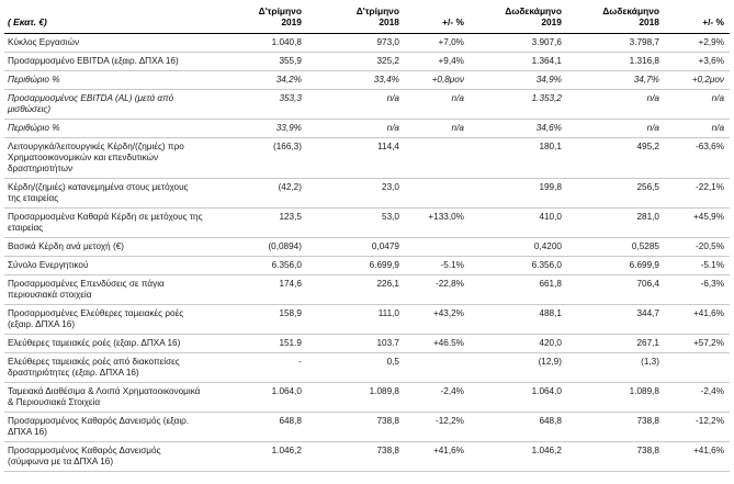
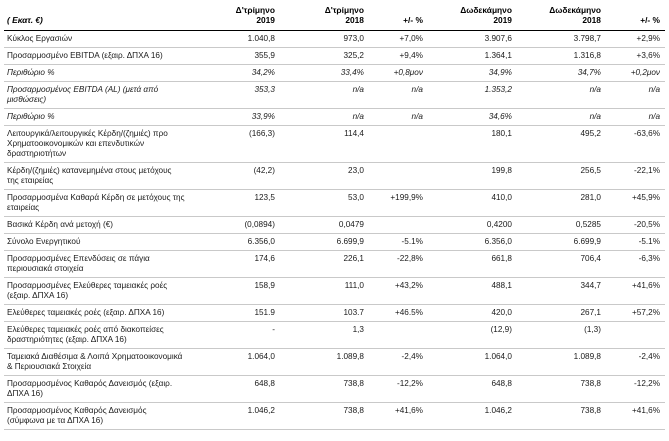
  ( Εκατ. €)	Δ'τρίμηνο 2019	Δ'τρίμηνο 2018	+/- %	Δωδεκάμηνο 2019	Δωδεκάμηνο 2018	+/- %
  Κύκλος Εργασιών	1.040,8	973,0	+7,0%	3.907,6	3.798,7	+2,9%
  Προσαρμοσμένο EBITDA (εξαιρ. ΔΠΧΑ 16)	355,9	325,2	+9,4%	1.364,1	1.316,8	+3,6%
  Περιθώριο %	34,2%	33,4%	+0,8μον	34,9%	34,7%	+0,2μον
  Προσαρμοσμένος EBITDA (AL) (μετά από μισθώσεις)	353,3	n/a	n/a	1.353,2	n/a	n/a
  Περιθώριο %	33,9%	n/a	n/a	34,6%	n/a	n/a
  Λειτουργικά/λειτουργικές Κέρδη/(ζημιές) προ Χρηματοοικονομικών και επενδυτικών δραστηριοτήτων	(166,3)	114,4		180,1	495,2	-63,6%
  Κέρδη/(ζημιές) κατανεμημένα στους μετόχους της εταιρείας	(42,2)	23,0		199,8	256,5	-22,1%
- Προσαρμοσμένα Καθαρά Κέρδη σε μετόχους της εταιρείας	123,5	53,0	+133,0%	410,0	281,0	+45,9%
+ Προσαρμοσμένα Καθαρά Κέρδη σε μετόχους της εταιρείας	123,5	53,0	+199,9%	410,0	281,0	+45,9%
  Βασικά Κέρδη ανά μετοχή (€)	(0,0894)	0,0479		0,4200	0,5285	-20,5%
  Σύνολο Ενεργητικού	6.356,0	6.699,9	-5.1%	6.356,0	6.699,9	-5.1%
  Προσαρμοσμένες Επενδύσεις σε πάγια περιουσιακά στοιχεία	174,6	226,1	-22,8%	661,8	706,4	-6,3%
  Προσαρμοσμένες Ελεύθερες ταμειακές ροές (εξαιρ. ΔΠΧΑ 16)	158,9	111,0	+43,2%	488,1	344,7	+41,6%
  Ελεύθερες ταμειακές ροές (εξαιρ. ΔΠΧΑ 16)	151.9	103.7	+46.5%	420,0	267,1	+57,2%
- Ελεύθερες ταμειακές ροές από διακοπείσες δραστηριότητες (εξαιρ. ΔΠΧΑ 16)	-	0,5		(12,9)	(1,3)
+ Ελεύθερες ταμειακές ροές από διακοπείσες δραστηριότητες (εξαιρ. ΔΠΧΑ 16)	-	1,3		(12,9)	(1,3)
  Ταμειακά Διαθέσιμα & Λοιπά Χρηματοοικονομικά & Περιουσιακά Στοιχεία	1.064,0	1.089,8	-2,4%	1.064,0	1.089,8	-2,4%
  Προσαρμοσμένος Καθαρός Δανεισμός (εξαιρ. ΔΠΧΑ 16)	648,8	738,8	-12,2%	648,8	738,8	-12,2%
  Προσαρμοσμένος Καθαρός Δανεισμός (σύμφωνα με τα ΔΠΧΑ 16)	1.046,2	738,8	+41,6%	1.046,2	738,8	+41,6%
